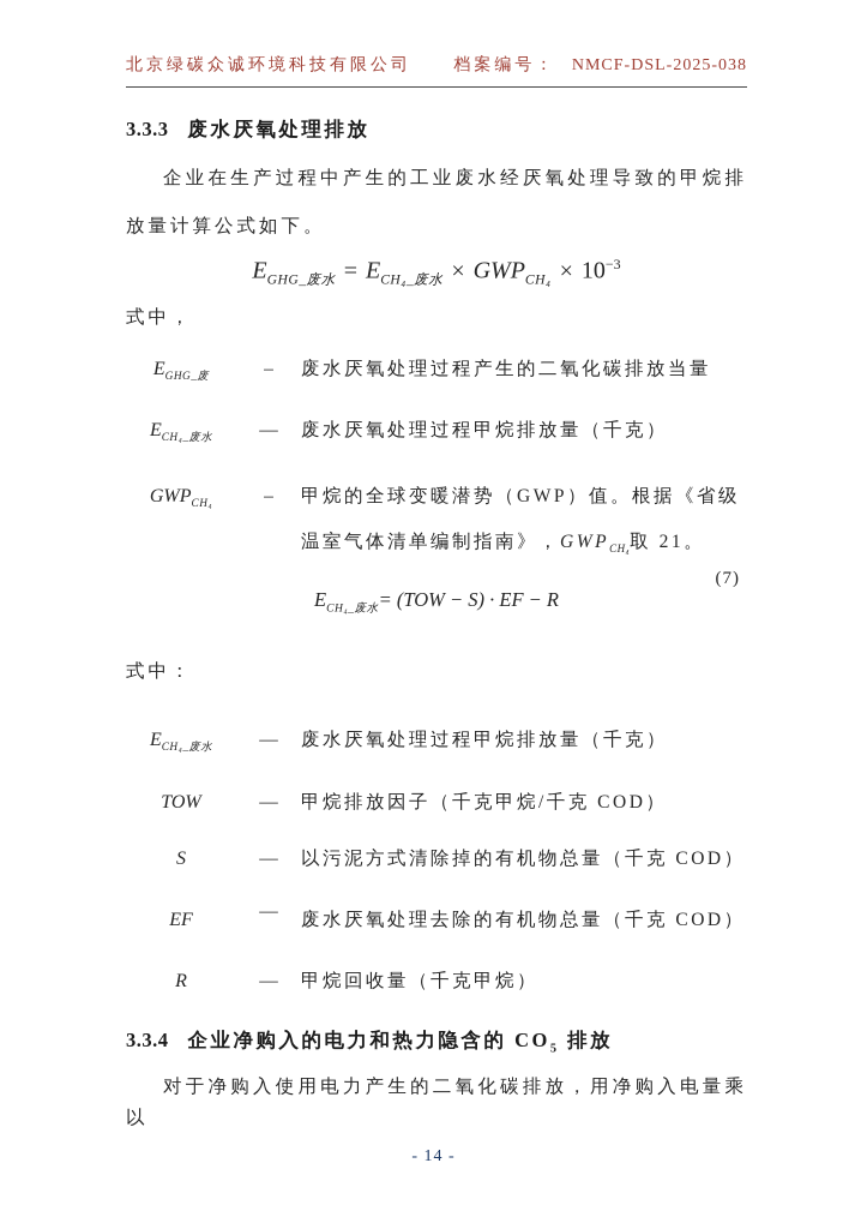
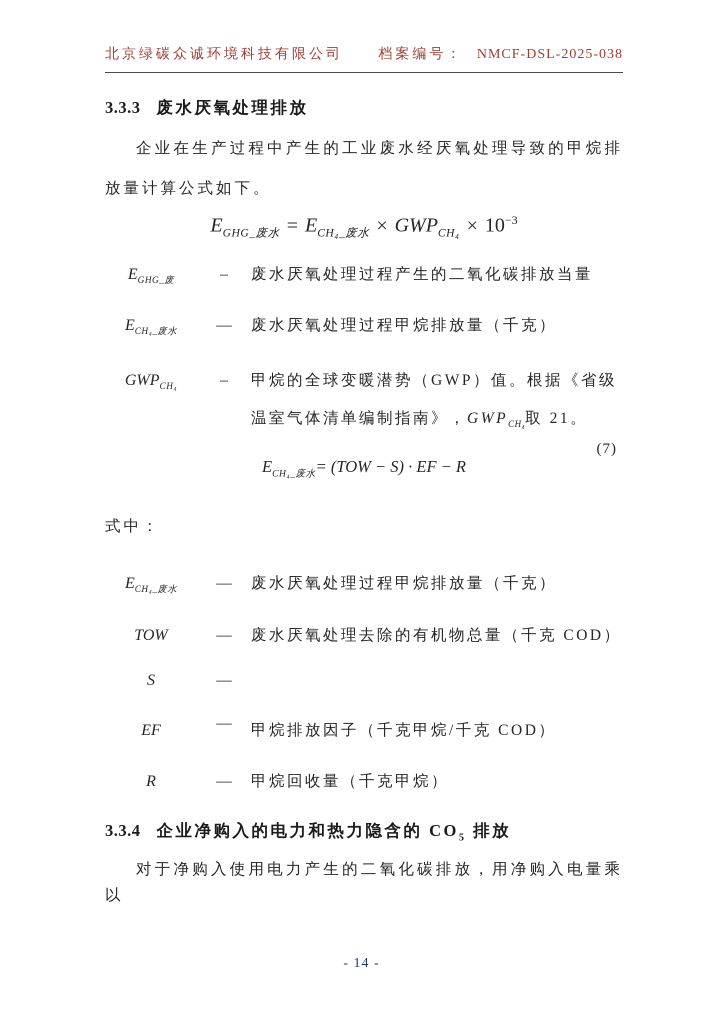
  北京绿碳众诚环境科技有限公司
  档案编号： NMCF-DSL-2025-038
  3.3.3 废水厌氧处理排放
  企业在生产过程中产生的工业废水经厌氧处理导致的甲烷排放量计算公式如下。
  EGHG_废水= ECH₄_废水× GWPCH₄× 10−3
- 式中，
  EGHG_废
  –
  废水厌氧处理过程产生的二氧化碳排放当量
  ECH₄_废水
  —
  废水厌氧处理过程甲烷排放量（千克）
  GWPCH₄
  –
  甲烷的全球变暖潜势（GWP）值。根据《省级
  温室气体清单编制指南》，GWPCH₄取 21。
  (7)
  ECH₄_废水= (TOW − S) · EF − R
  式中：
  ECH₄_废水
  —
  废水厌氧处理过程甲烷排放量（千克）
  TOW
  —
- 甲烷排放因子（千克甲烷/千克 COD）
+ 废水厌氧处理去除的有机物总量（千克 COD）
  S
  —
- 以污泥方式清除掉的有机物总量（千克 COD）
  EF
  —
- 废水厌氧处理去除的有机物总量（千克 COD）
+ 甲烷排放因子（千克甲烷/千克 COD）
  R
  —
  甲烷回收量（千克甲烷）
  3.3.4 企业净购入的电力和热力隐含的 CO5 排放
  对于净购入使用电力产生的二氧化碳排放，用净购入电量乘以
  - 14 -
